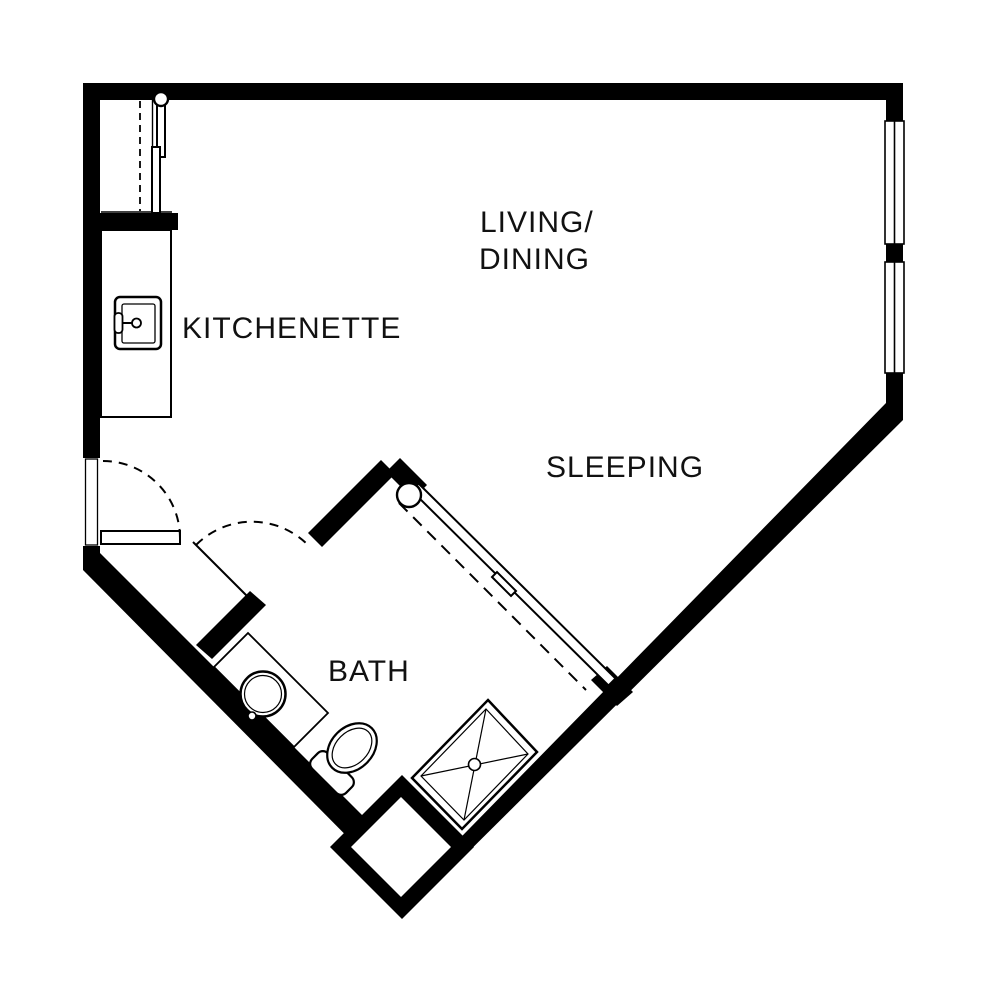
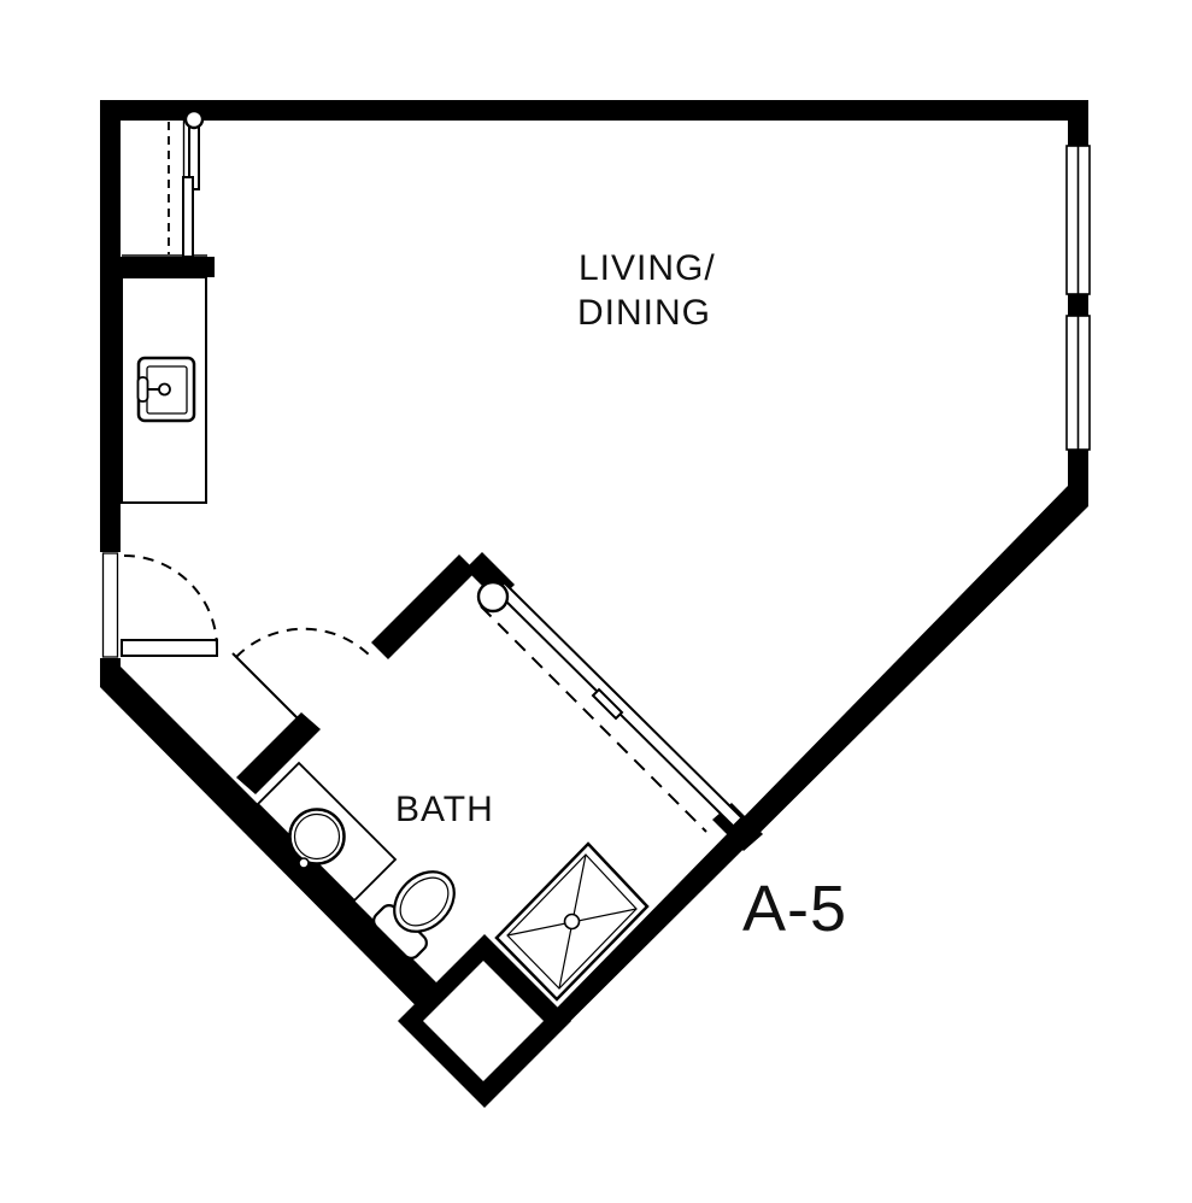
  LIVING/
  DINING
- KITCHENETTE
- SLEEPING
  BATH
+ A-5
